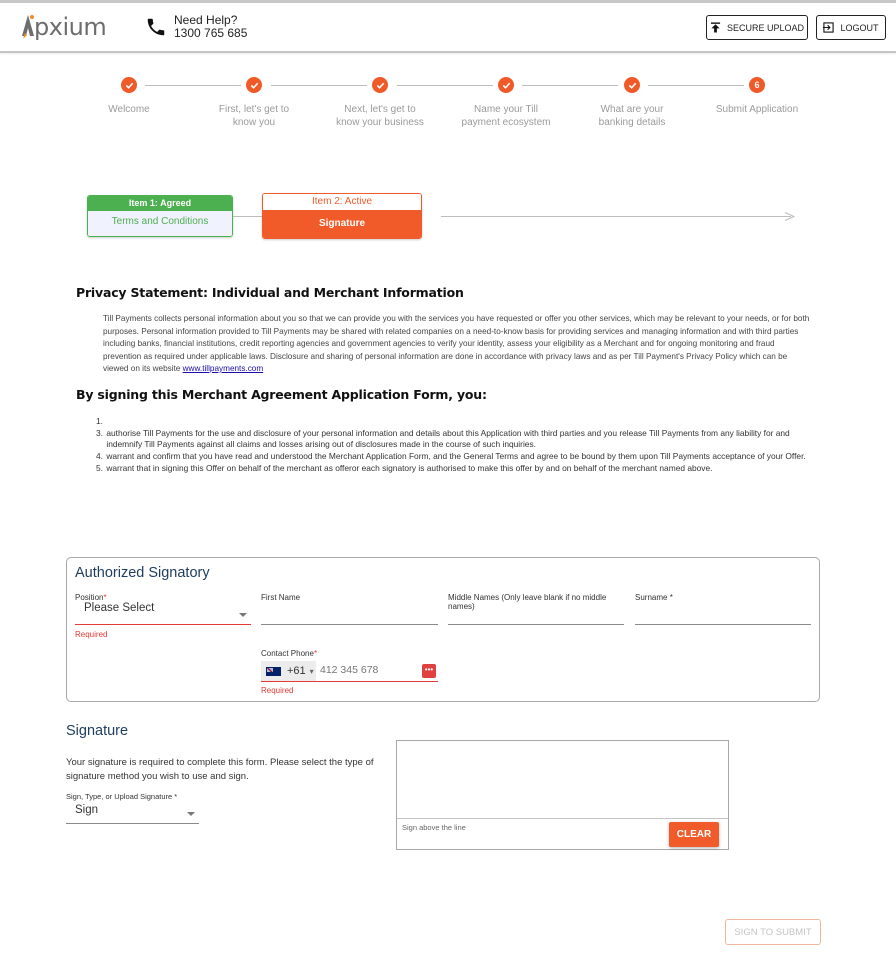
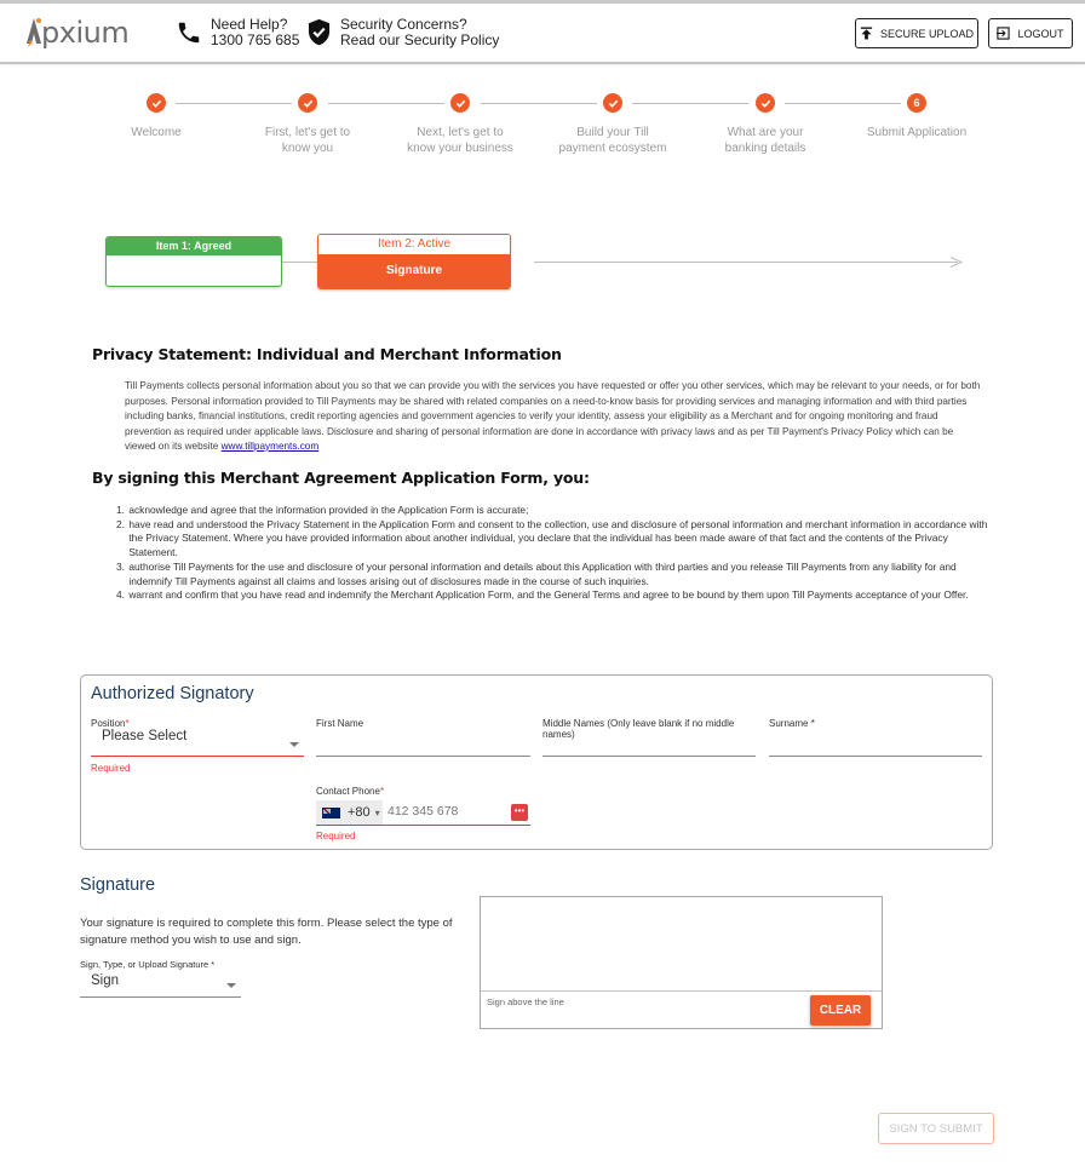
  pxium
  Need Help?
  1300 765 685
+ Security Concerns?
+ Read our Security Policy
  SECURE UPLOAD
  LOGOUT
  Welcome
  First, let's get to know you
  Next, let's get to know your business
- Name your Till payment ecosystem
+ Build your Till payment ecosystem
  What are your banking details
  6
  Submit Application
  Item 1: Agreed
- Terms and Conditions
  Item 2: Active
  Signature
  Privacy Statement: Individual and Merchant Information
  Till Payments collects personal information about you so that we can provide you with the services you have requested or offer you other services, which may be relevant to your needs, or for both purposes. Personal information provided to Till Payments may be shared with related companies on a need-to-know basis for providing services and managing information and with third parties including banks, financial institutions, credit reporting agencies and government agencies to verify your identity, assess your eligibility as a Merchant and for ongoing monitoring and fraud prevention as required under applicable laws. Disclosure and sharing of personal information are done in accordance with privacy laws and as per Till Payment's Privacy Policy which can be viewed on its website www.tillpayments.com
  By signing this Merchant Agreement Application Form, you:
  1.
+ acknowledge and agree that the information provided in the Application Form is accurate;
+ 2.
+ have read and understood the Privacy Statement in the Application Form and consent to the collection, use and disclosure of personal information and merchant information in accordance with the Privacy Statement. Where you have provided information about another individual, you declare that the individual has been made aware of that fact and the contents of the Privacy Statement.
  3.
  authorise Till Payments for the use and disclosure of your personal information and details about this Application with third parties and you release Till Payments from any liability for and indemnify Till Payments against all claims and losses arising out of disclosures made in the course of such inquiries.
  4.
- warrant and confirm that you have read and understood the Merchant Application Form, and the General Terms and agree to be bound by them upon Till Payments acceptance of your Offer.
+ warrant and confirm that you have read and indemnify the Merchant Application Form, and the General Terms and agree to be bound by them upon Till Payments acceptance of your Offer.
- 5.
- warrant that in signing this Offer on behalf of the merchant as offeror each signatory is authorised to make this offer by and on behalf of the merchant named above.
  Authorized Signatory
  Position*
  Please Select
  Required
  First Name
  Middle Names (Only leave blank if no middle names)
  Surname *
  Contact Phone*
- +61
+ +80
  ▾
  412 345 678
  •••
  Required
  Signature
  Your signature is required to complete this form. Please select the type of signature method you wish to use and sign.
  Sign, Type, or Upload Signature *
  Sign
  Sign above the line
  CLEAR
  SIGN TO SUBMIT
